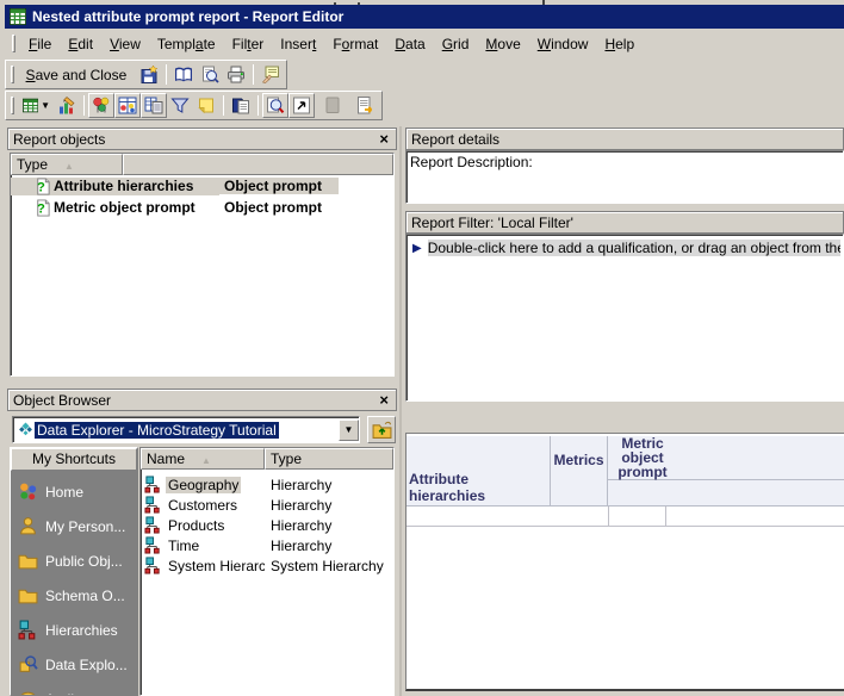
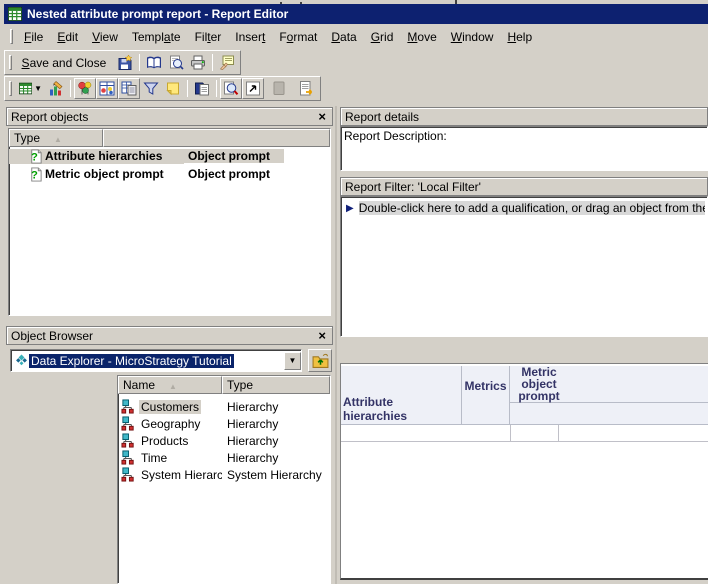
  Nested attribute prompt report - Report Editor
  File
  Edit
  View
  Template
  Filter
  Insert
  Format
  Data
  Grid
  Move
  Window
  Help
  Save and Close
  ▼
  Report objects
  ×
  Type ▲
  ?
  Attribute hierarchies
  Object prompt
  ?
  Metric object prompt
  Object prompt
  Object Browser
  ×
  Data Explorer - MicroStrategy Tutorial
  ▼
- My Shortcuts
- Home
- My Person...
- Public Obj...
- Schema O...
- Hierarchies
- Data Explo...
  Name ▲
  Type
- Geography
+ Customers
  Hierarchy
- Customers
+ Geography
  Hierarchy
  Products
  Hierarchy
  Time
  Hierarchy
  System Hierarc
  System Hierarchy
  Report details
  Report Description:
  Report Filter: 'Local Filter'
  ▶
  Double-click here to add a qualification, or drag an object from th
  Attribute hierarchies
  Metrics
  Metric object prompt
